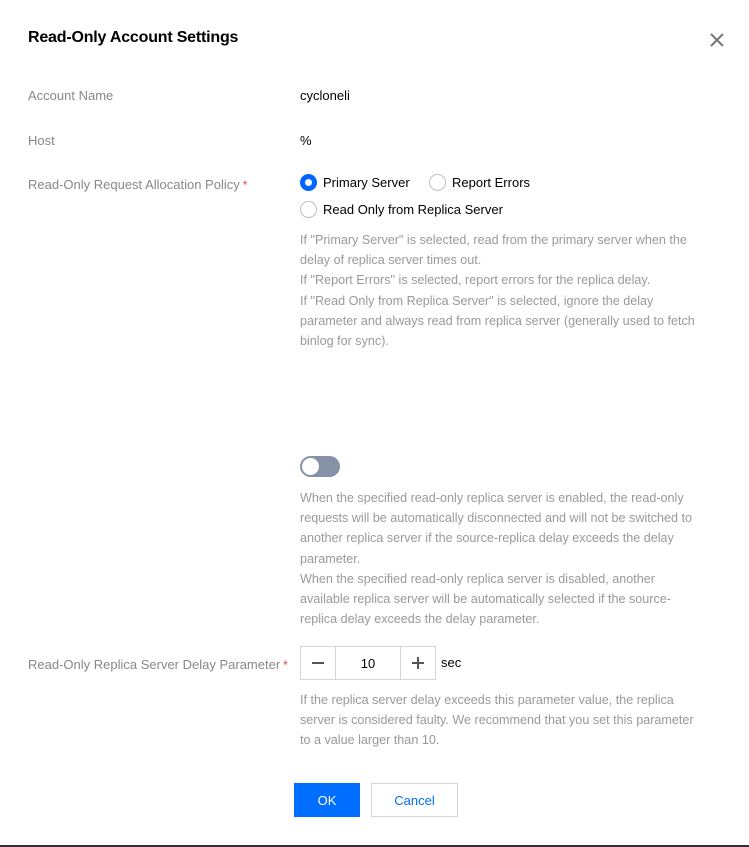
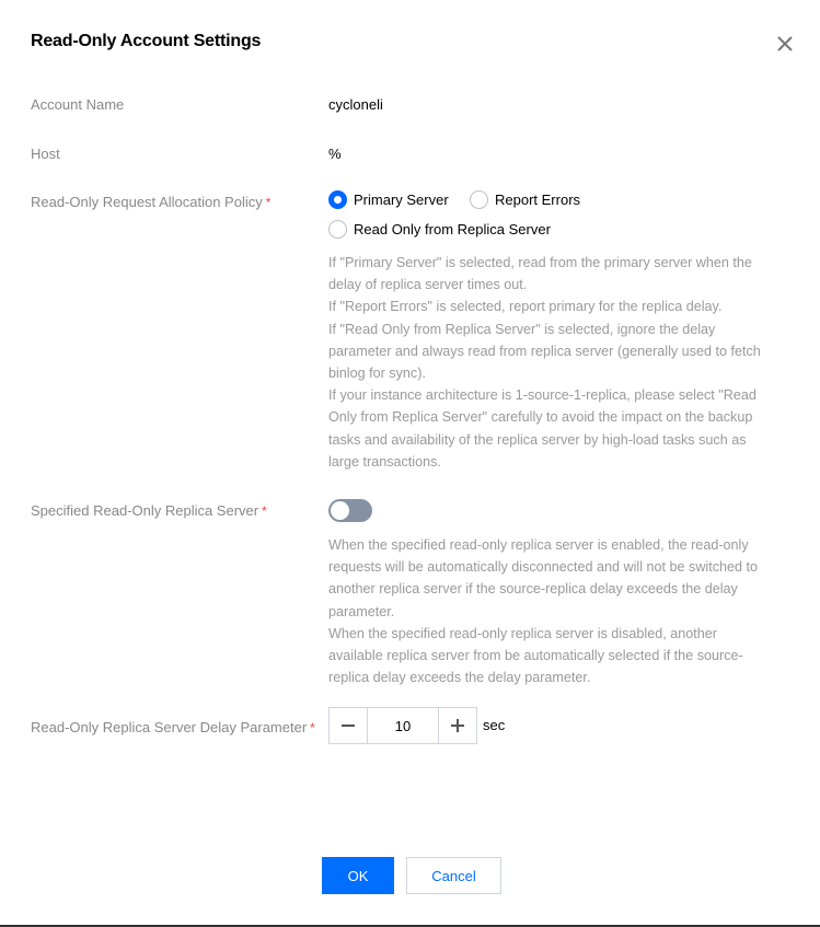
  Read-Only Account Settings
  Account Name
  cycloneli
  Host
  %
  Read-Only Request Allocation Policy *
  Primary Server
  Report Errors
  Read Only from Replica Server
  If "Primary Server" is selected, read from the primary server when the delay of replica server times out.
- If "Report Errors" is selected, report errors for the replica delay.
+ If "Report Errors" is selected, report primary for the replica delay.
  If "Read Only from Replica Server" is selected, ignore the delay parameter and always read from replica server (generally used to fetch binlog for sync).
+ If your instance architecture is 1-source-1-replica, please select "Read Only from Replica Server" carefully to avoid the impact on the backup tasks and availability of the replica server by high-load tasks such as large transactions.
+ Specified Read-Only Replica Server *
  When the specified read-only replica server is enabled, the read-only requests will be automatically disconnected and will not be switched to another replica server if the source-replica delay exceeds the delay parameter.
- When the specified read-only replica server is disabled, another available replica server will be automatically selected if the source-replica delay exceeds the delay parameter.
+ When the specified read-only replica server is disabled, another available replica server from be automatically selected if the source-replica delay exceeds the delay parameter.
  Read-Only Replica Server Delay Parameter *
  10
  sec
- If the replica server delay exceeds this parameter value, the replica server is considered faulty. We recommend that you set this parameter to a value larger than 10.
  OK
  Cancel
